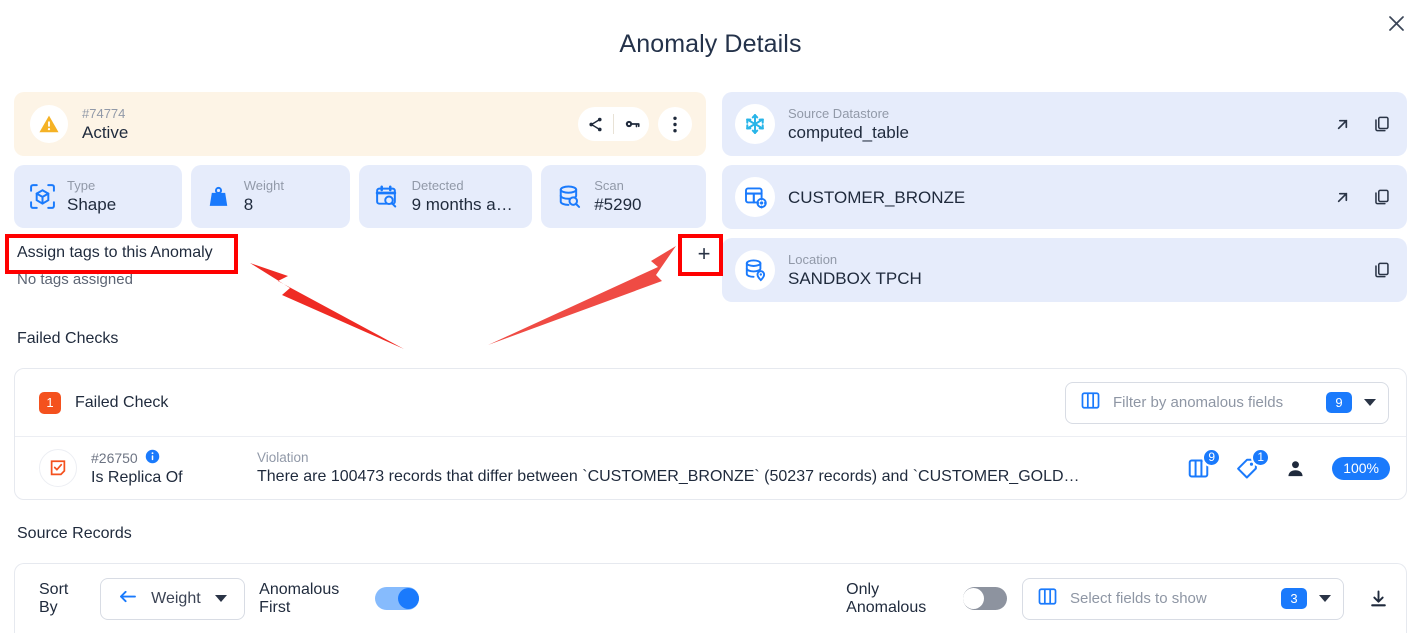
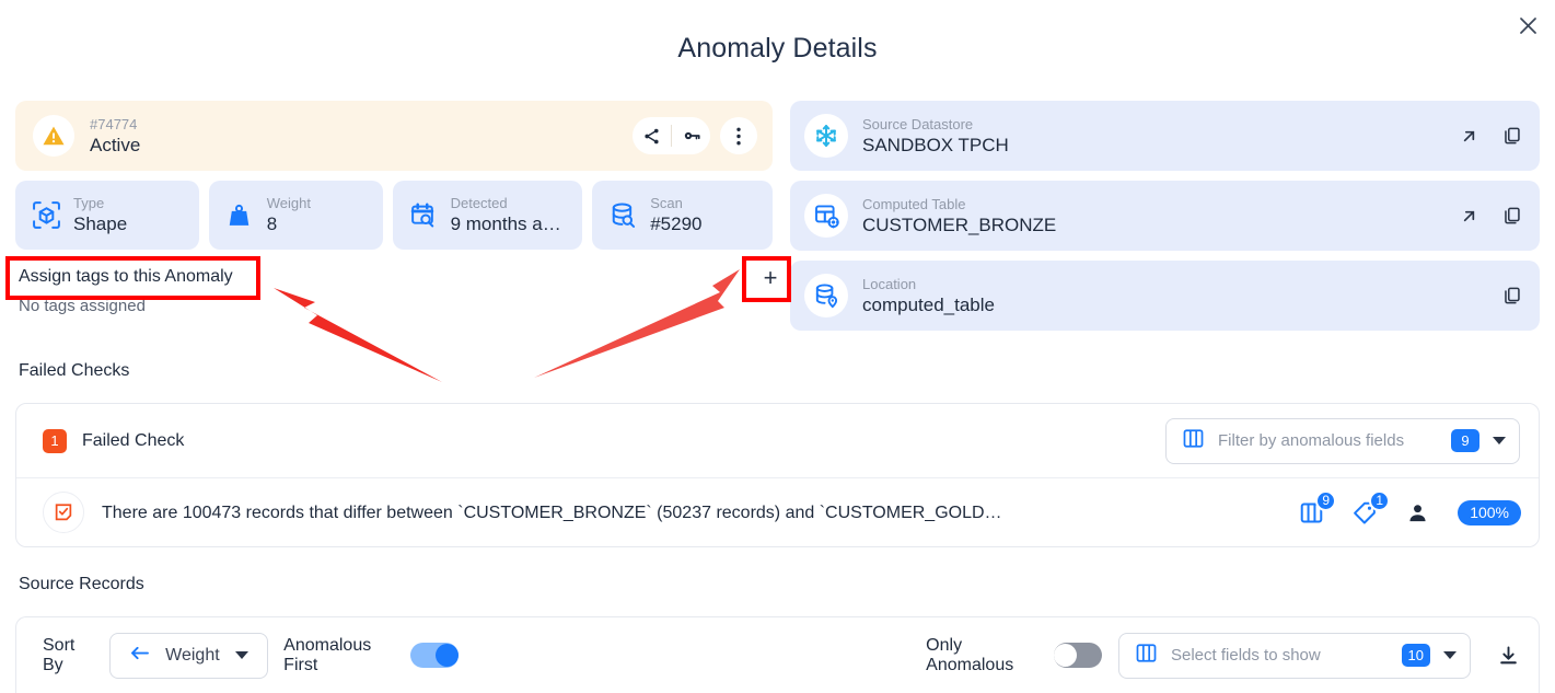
  Anomaly Details
  #74774
  Active
  Type
  Shape
  Weight
  8
  Detected
  9 months a…
  Scan
  #5290
  Assign tags to this Anomaly
  No tags assigned
  +
  Source Datastore
- computed_table
+ SANDBOX TPCH
+ Computed Table
  CUSTOMER_BRONZE
  Location
- SANDBOX TPCH
+ computed_table
  Failed Checks
  1
  Failed Check
  Filter by anomalous fields
  9
- #26750
- Is Replica Of
- Violation
  There are 100473 records that differ between `CUSTOMER_BRONZE` (50237 records) and `CUSTOMER_GOLD…
  9
  1
  100%
  Source Records
  Sort By
  Weight
  Anomalous First
  Only Anomalous
  Select fields to show
- 3
+ 10
